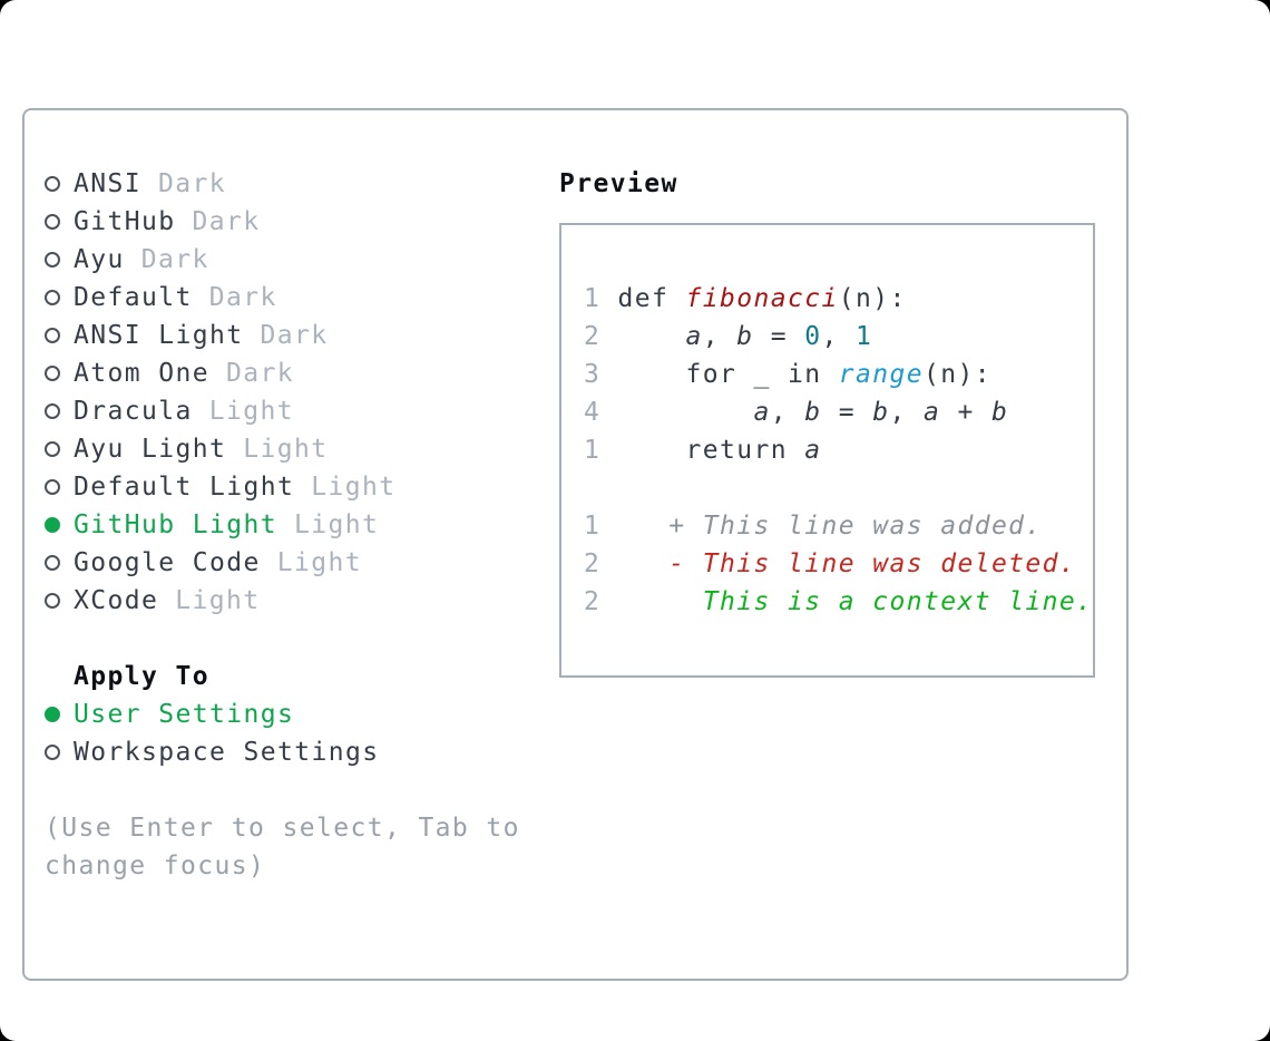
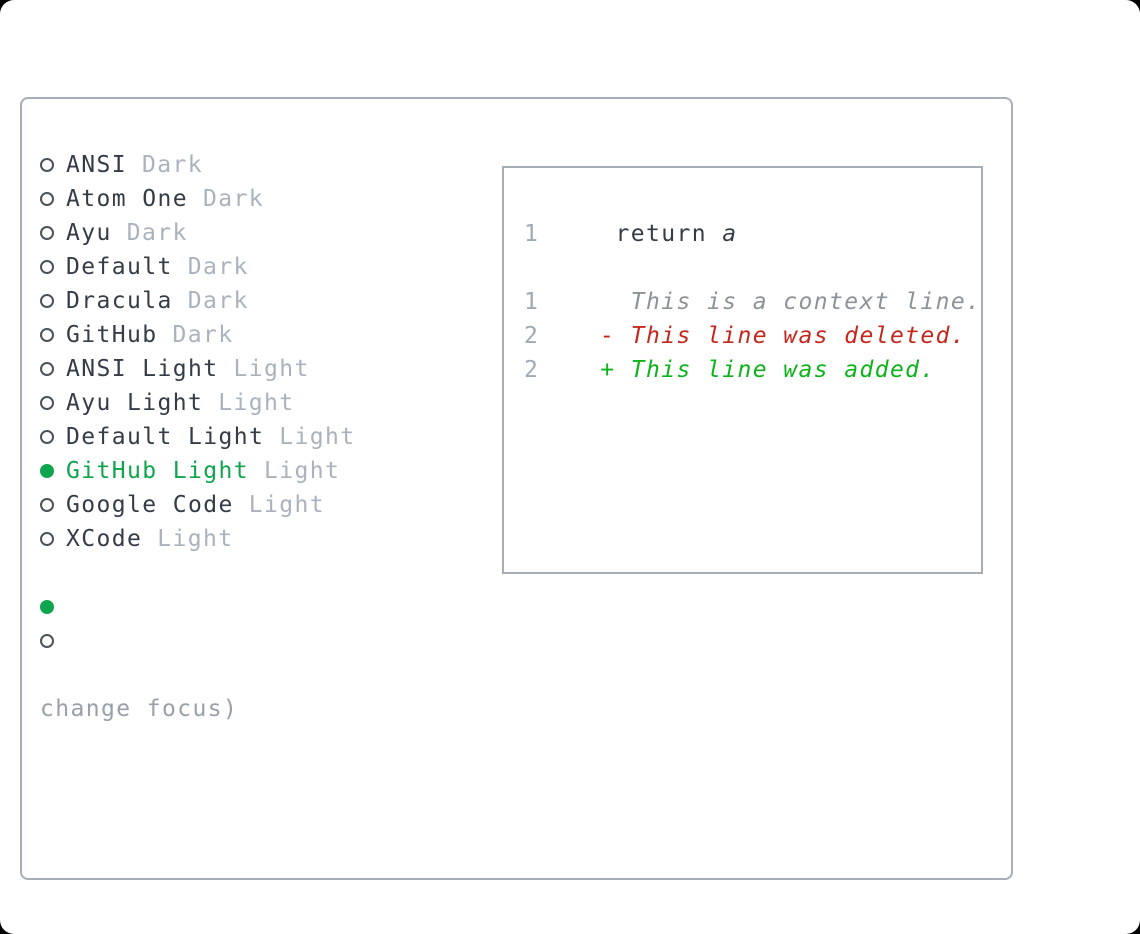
  ANSI
  Dark
- GitHub
+ Atom One
  Dark
  Ayu
  Dark
  Default
  Dark
- ANSI Light
+ Dracula
  Dark
- Atom One
+ GitHub
  Dark
- Dracula
+ ANSI Light
  Light
  Ayu Light
  Light
  Default Light
  Light
  GitHub Light
  Light
  Google Code
  Light
  XCode
  Light
- Apply To
- User Settings
- Workspace Settings
- (Use Enter to select, Tab to
  change focus)
- Preview
- 1 def fibonacci(n):
- 2 a, b = 0, 1
- 3 for _ in range(n):
- 4 a, b = b, a + b
  1 return a
- 1 + This line was added.
+ 1 This is a context line.
  2 - This line was deleted.
- 2 This is a context line.
+ 2 + This line was added.
